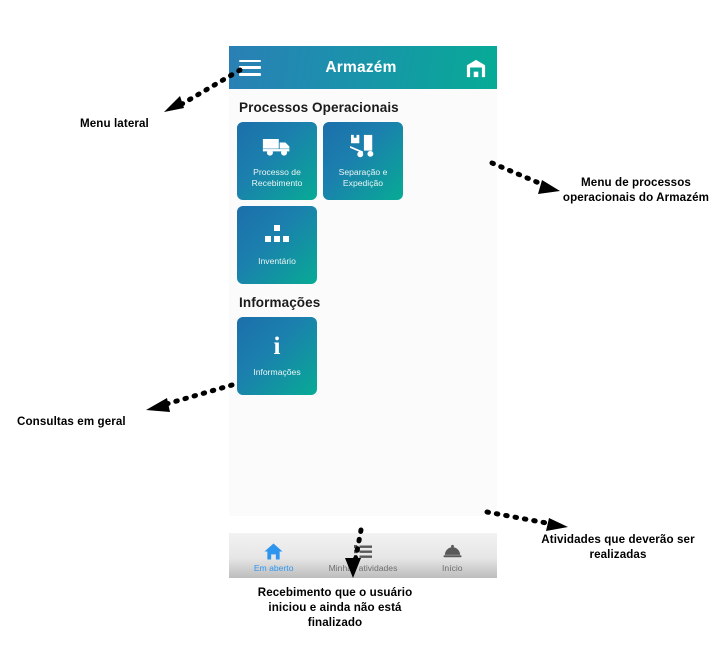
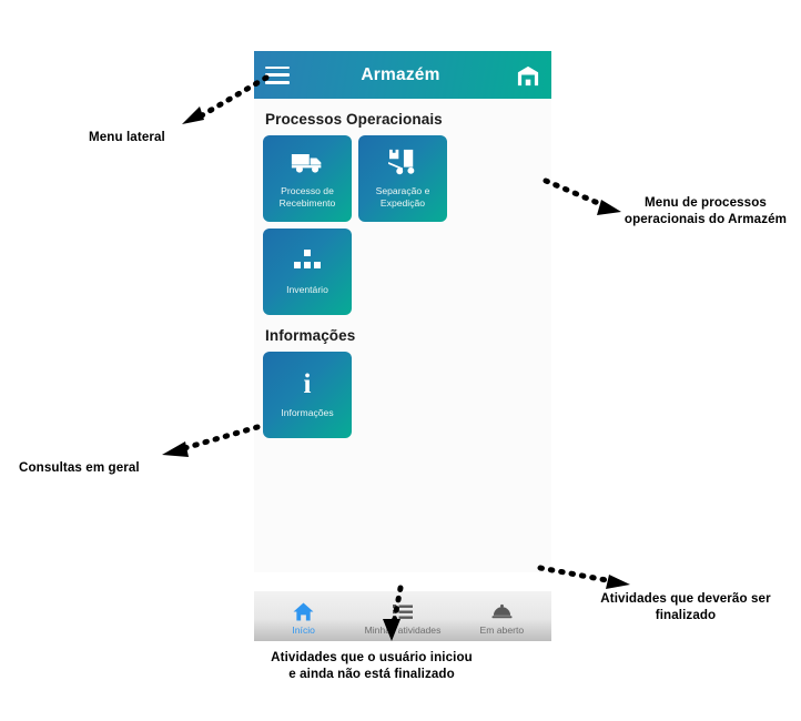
  Armazém
  Processos Operacionais
  Processo de
  Recebimento
  Separação e
  Expedição
  Inventário
  Informações
  i
  Informações
- Em aberto
+ Início
  Minh atividades
- Início
+ Em aberto
  Menu lateral
  Menu de processos operacionais do Armazém
  Consultas em geral
- Atividades que deverão ser realizadas
+ Atividades que deverão ser finalizado
- Recebimento que o usuário iniciou e ainda não está finalizado
+ Atividades que o usuário iniciou e ainda não está finalizado
